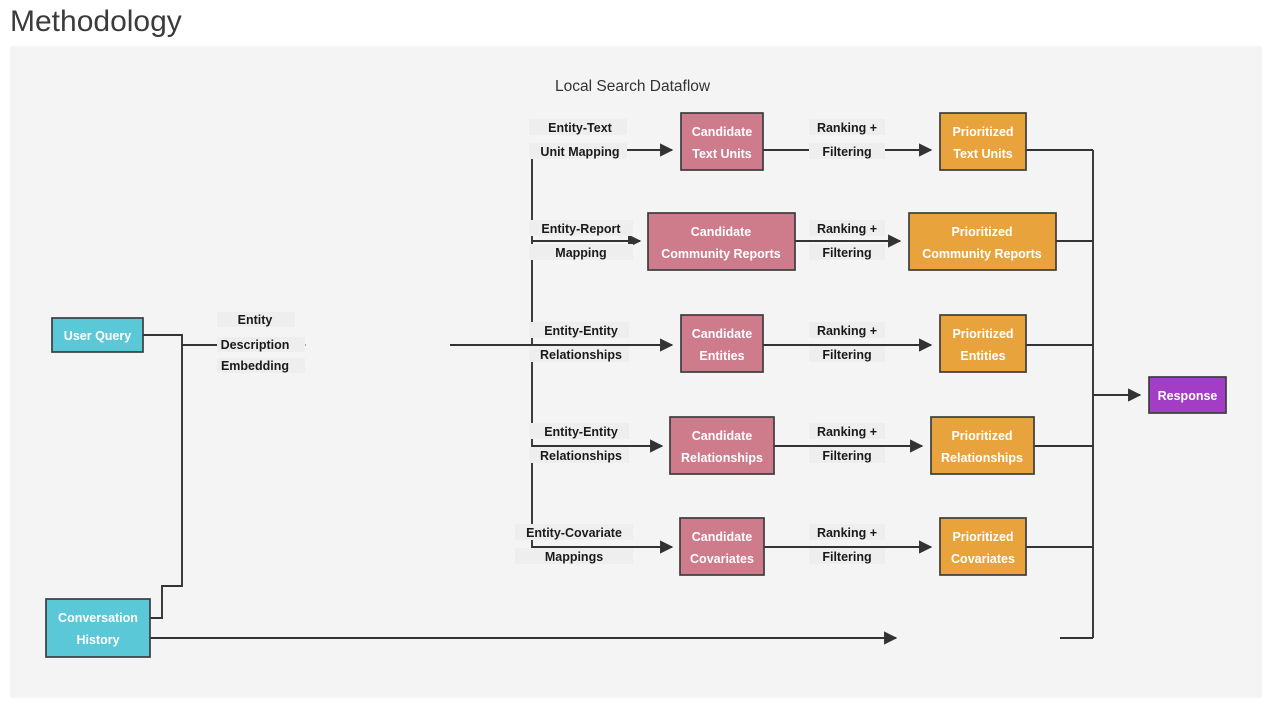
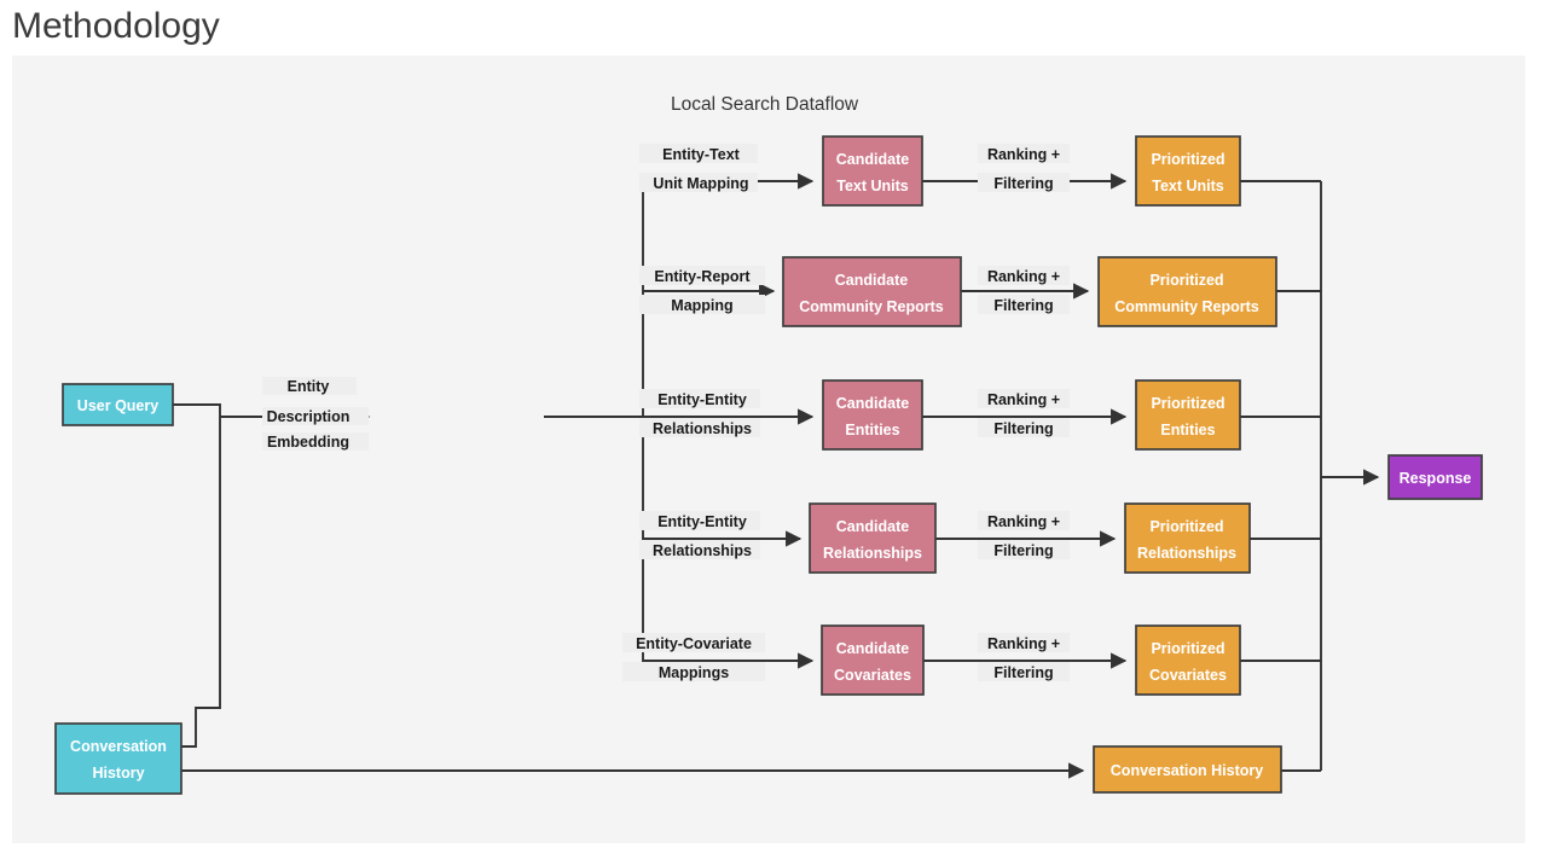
  Methodology
  Local Search Dataflow
  Entity
  Description
  Embedding
  Entity-Text
  Unit Mapping
  Ranking +
  Filtering
  Entity-Report
  Mapping
  Ranking +
  Filtering
  Entity-Entity
  Relationships
  Ranking +
  Filtering
  Entity-Entity
  Relationships
  Ranking +
  Filtering
  Entity-Covariate
  Mappings
  Ranking +
  Filtering
  User Query
  Conversation
  History
  Candidate
  Text Units
  Prioritized
  Text Units
  Candidate
  Community Reports
  Prioritized
  Community Reports
  Candidate
  Entities
  Prioritized
  Entities
  Candidate
  Relationships
  Prioritized
  Relationships
  Candidate
  Covariates
  Prioritized
  Covariates
+ Conversation History
  Response
